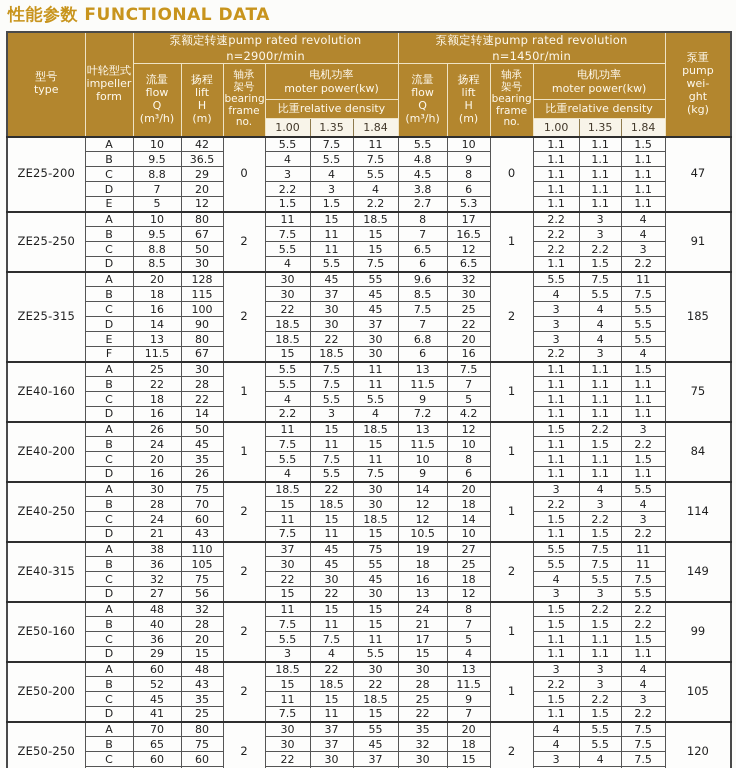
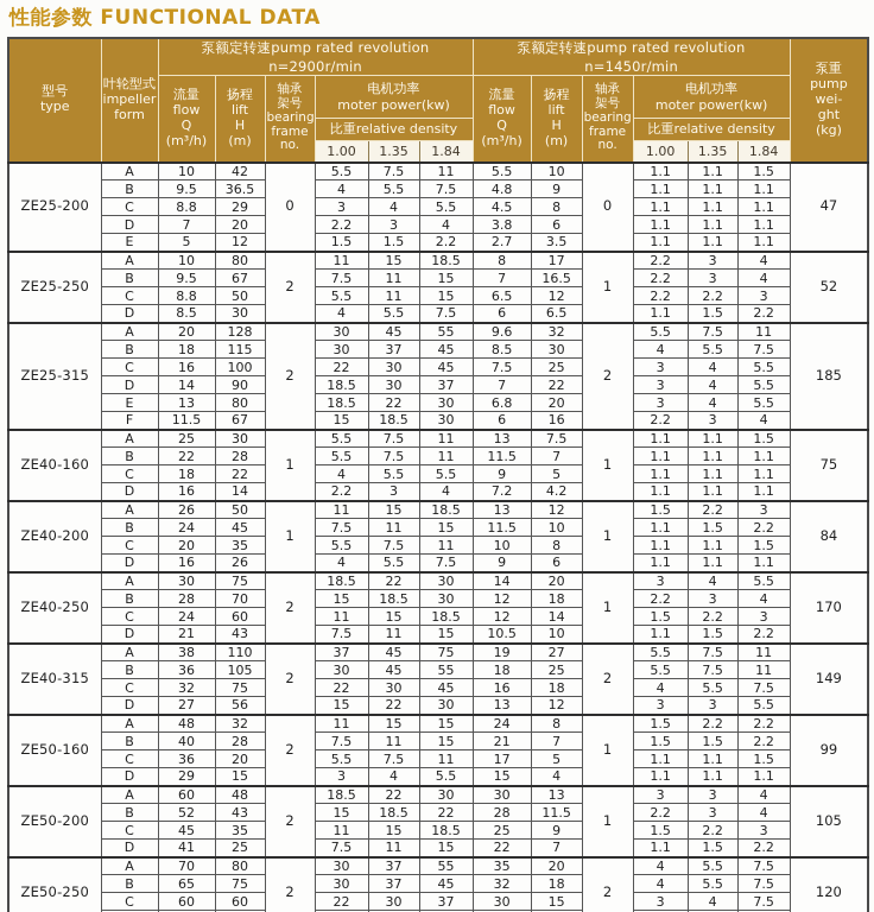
  性能参数 FUNCTIONAL DATA
  型号 type	叶轮型式 impeller form	泵额定转速pump rated revolution n=2900r/min	泵额定转速pump rated revolution n=1450r/min	泵重 pump wei- ght (kg)
  流量 flow Q (m³/h)	扬程 lift H (m)	轴承 架号 bearing frame no.	电机功率 moter power(kw)	流量 flow Q (m³/h)	扬程 lift H (m)	轴承 架号 bearing frame no.	电机功率 moter power(kw)
  比重relative density	比重relative density
  1.00	1.35	1.84	1.00	1.35	1.84
  ZE25-200	A	10	42	0	5.5	7.5	11	5.5	10	0	1.1	1.1	1.5	47
  B	9.5	36.5	4	5.5	7.5	4.8	9	1.1	1.1	1.1
  C	8.8	29	3	4	5.5	4.5	8	1.1	1.1	1.1
  D	7	20	2.2	3	4	3.8	6	1.1	1.1	1.1
- E	5	12	1.5	1.5	2.2	2.7	5.3	1.1	1.1	1.1
+ E	5	12	1.5	1.5	2.2	2.7	3.5	1.1	1.1	1.1
- ZE25-250	A	10	80	2	11	15	18.5	8	17	1	2.2	3	4	91
+ ZE25-250	A	10	80	2	11	15	18.5	8	17	1	2.2	3	4	52
  B	9.5	67	7.5	11	15	7	16.5	2.2	3	4
  C	8.8	50	5.5	11	15	6.5	12	2.2	2.2	3
  D	8.5	30	4	5.5	7.5	6	6.5	1.1	1.5	2.2
  ZE25-315	A	20	128	2	30	45	55	9.6	32	2	5.5	7.5	11	185
  B	18	115	30	37	45	8.5	30	4	5.5	7.5
  C	16	100	22	30	45	7.5	25	3	4	5.5
  D	14	90	18.5	30	37	7	22	3	4	5.5
  E	13	80	18.5	22	30	6.8	20	3	4	5.5
  F	11.5	67	15	18.5	30	6	16	2.2	3	4
  ZE40-160	A	25	30	1	5.5	7.5	11	13	7.5	1	1.1	1.1	1.5	75
  B	22	28	5.5	7.5	11	11.5	7	1.1	1.1	1.1
  C	18	22	4	5.5	5.5	9	5	1.1	1.1	1.1
  D	16	14	2.2	3	4	7.2	4.2	1.1	1.1	1.1
  ZE40-200	A	26	50	1	11	15	18.5	13	12	1	1.5	2.2	3	84
  B	24	45	7.5	11	15	11.5	10	1.1	1.5	2.2
  C	20	35	5.5	7.5	11	10	8	1.1	1.1	1.5
  D	16	26	4	5.5	7.5	9	6	1.1	1.1	1.1
- ZE40-250	A	30	75	2	18.5	22	30	14	20	1	3	4	5.5	114
+ ZE40-250	A	30	75	2	18.5	22	30	14	20	1	3	4	5.5	170
  B	28	70	15	18.5	30	12	18	2.2	3	4
  C	24	60	11	15	18.5	12	14	1.5	2.2	3
  D	21	43	7.5	11	15	10.5	10	1.1	1.5	2.2
  ZE40-315	A	38	110	2	37	45	75	19	27	2	5.5	7.5	11	149
  B	36	105	30	45	55	18	25	5.5	7.5	11
  C	32	75	22	30	45	16	18	4	5.5	7.5
  D	27	56	15	22	30	13	12	3	3	5.5
  ZE50-160	A	48	32	2	11	15	15	24	8	1	1.5	2.2	2.2	99
  B	40	28	7.5	11	15	21	7	1.5	1.5	2.2
  C	36	20	5.5	7.5	11	17	5	1.1	1.1	1.5
  D	29	15	3	4	5.5	15	4	1.1	1.1	1.1
  ZE50-200	A	60	48	2	18.5	22	30	30	13	1	3	3	4	105
  B	52	43	15	18.5	22	28	11.5	2.2	3	4
  C	45	35	11	15	18.5	25	9	1.5	2.2	3
  D	41	25	7.5	11	15	22	7	1.1	1.5	2.2
  ZE50-250	A	70	80	2	30	37	55	35	20	2	4	5.5	7.5	120
  B	65	75	30	37	45	32	18	4	5.5	7.5
  C	60	60	22	30	37	30	15	3	4	7.5
